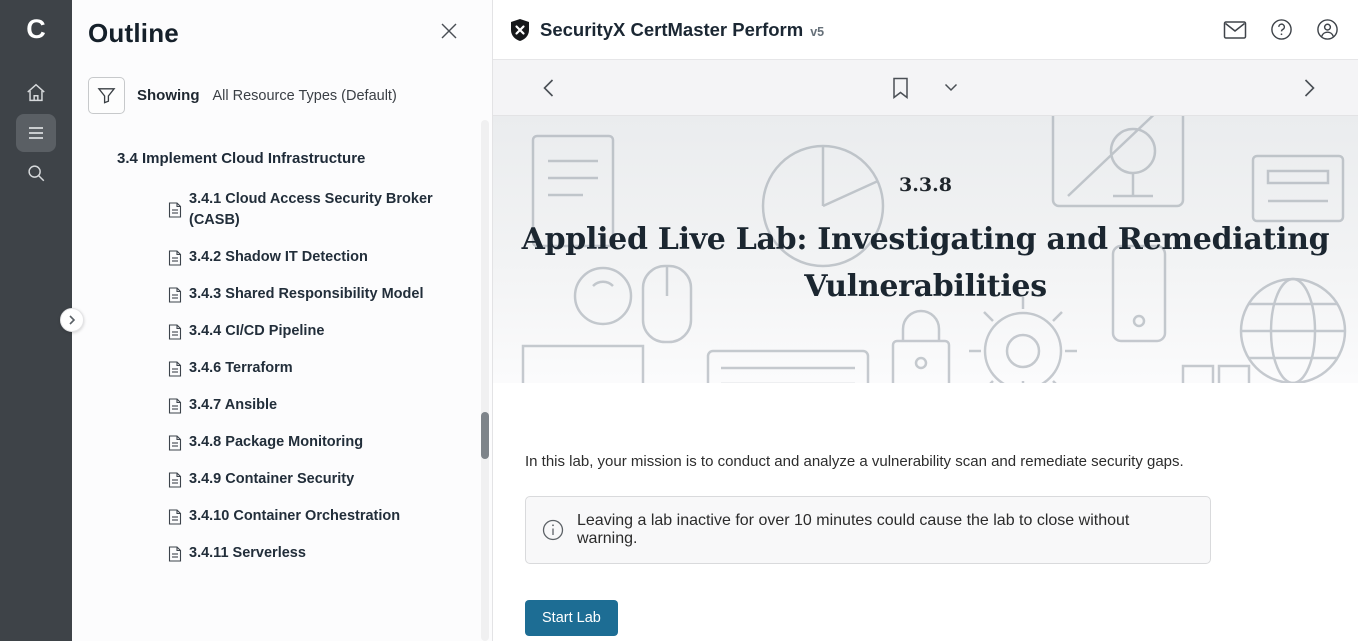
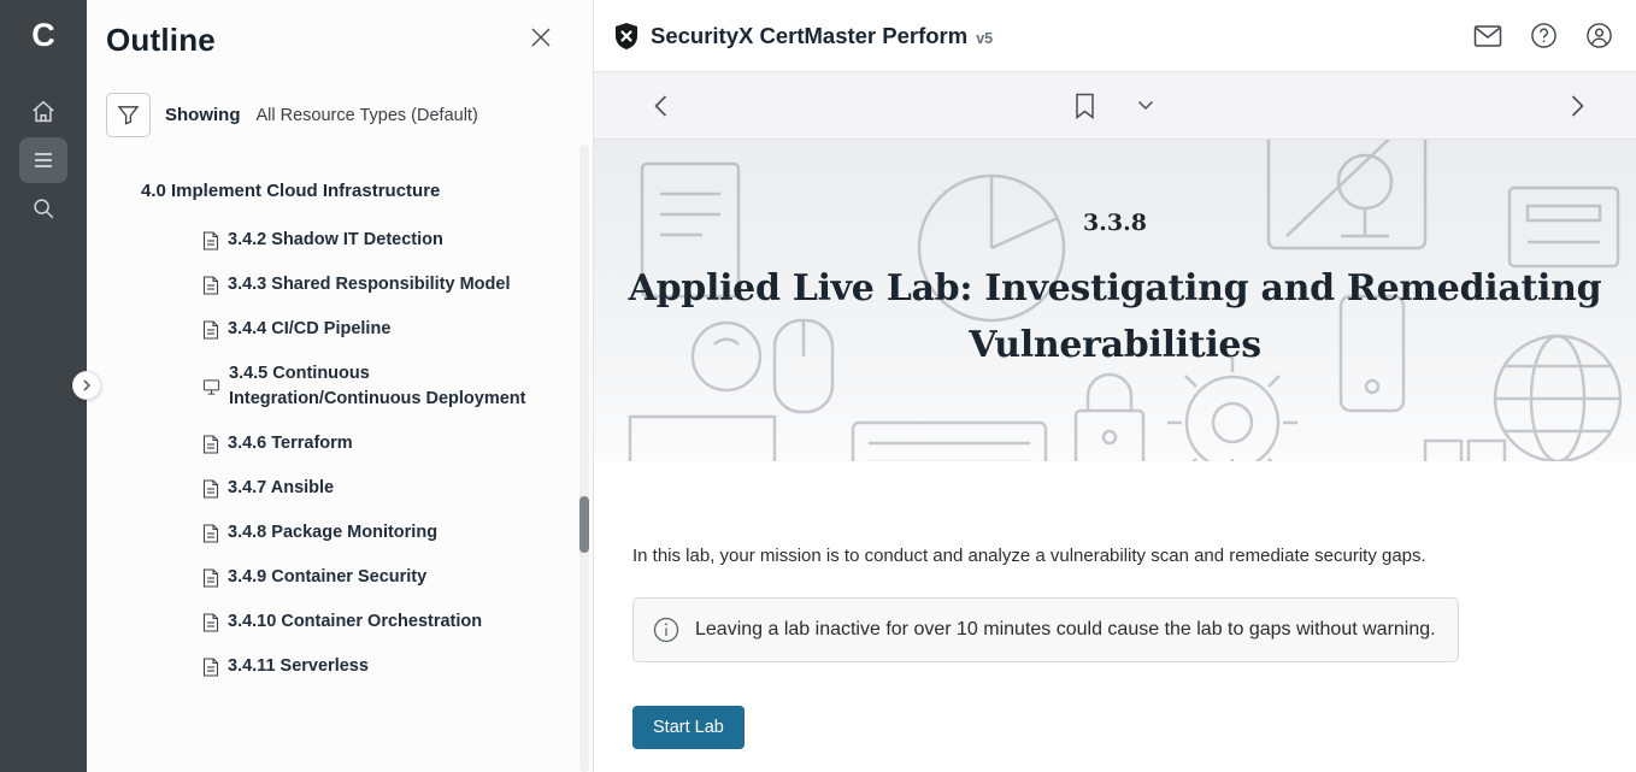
  C
  Outline
  Showing
  All Resource Types (Default)
- 3.4 Implement Cloud Infrastructure
+ 4.0 Implement Cloud Infrastructure
- 3.4.1 Cloud Access Security Broker (CASB)
  3.4.2 Shadow IT Detection
  3.4.3 Shared Responsibility Model
  3.4.4 CI/CD Pipeline
+ 3.4.5 Continuous Integration/Continuous Deployment
  3.4.6 Terraform
  3.4.7 Ansible
  3.4.8 Package Monitoring
  3.4.9 Container Security
  3.4.10 Container Orchestration
  3.4.11 Serverless
  SecurityX CertMaster Perform
  v5
  3.3.8
  Applied Live Lab: Investigating and Remediating Vulnerabilities
  In this lab, your mission is to conduct and analyze a vulnerability scan and remediate security gaps.
- Leaving a lab inactive for over 10 minutes could cause the lab to close without warning.
+ Leaving a lab inactive for over 10 minutes could cause the lab to gaps without warning.
  Start Lab
